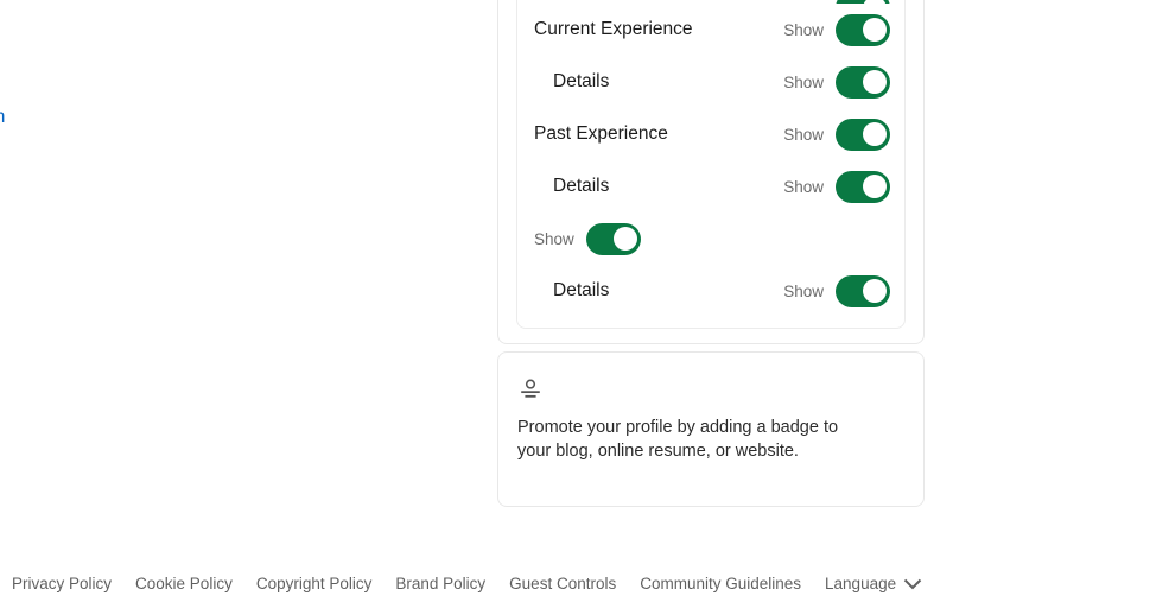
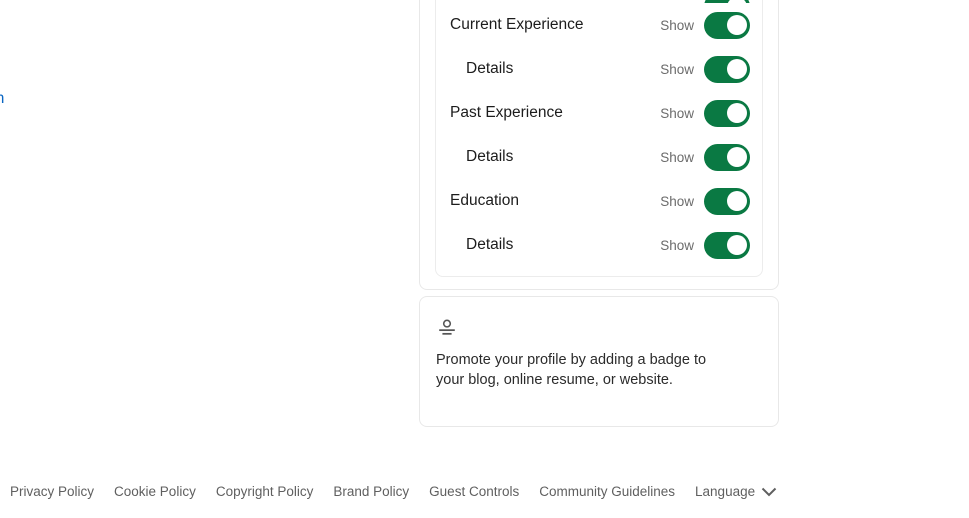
  Current Experience
  Show
  Details
  Show
  Past Experience
  Show
  Details
  Show
+ Education
  Show
  Details
  Show
  Promote your profile by adding a badge to your blog, online resume, or website.
  Privacy Policy
  Cookie Policy
  Copyright Policy
  Brand Policy
  Guest Controls
  Community Guidelines
  Language
